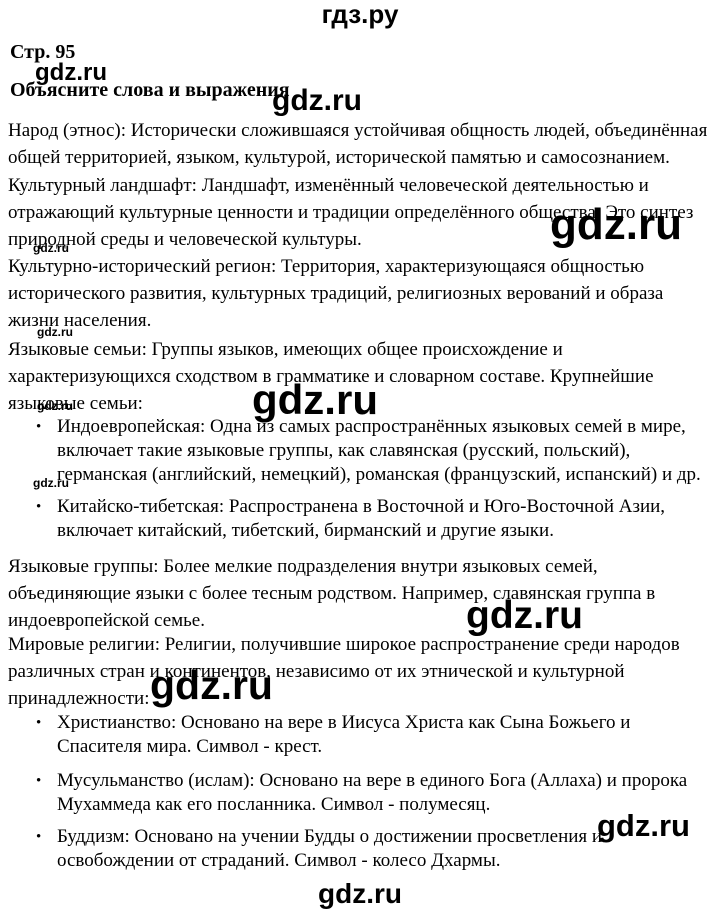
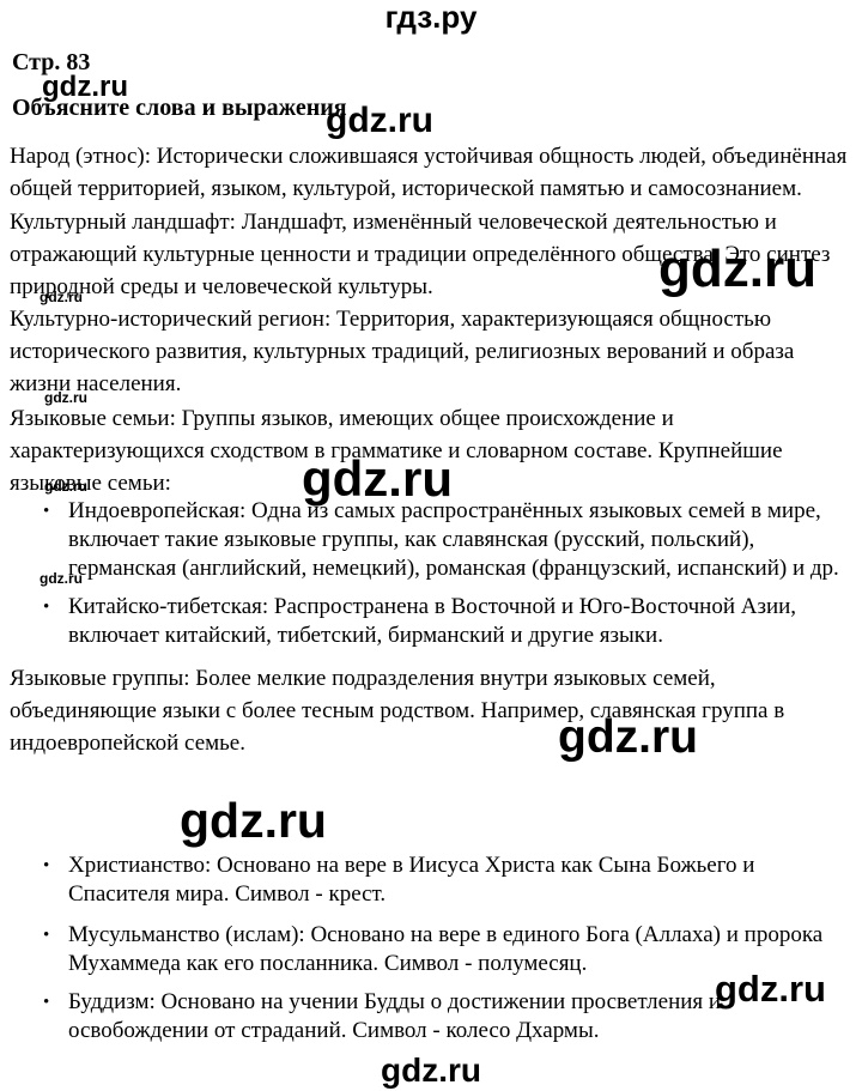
  гдз.ру
- Стр. 95
+ Стр. 83
  gdz.ru
  Объясните слова и выражения
  gdz.ru
  Народ (этнос): Исторически сложившаяся устойчивая общность людей, объединённая
  общей территорией, языком, культурой, исторической памятью и самосознанием.
  Культурный ландшафт: Ландшафт, изменённый человеческой деятельностью и
  отражающий культурные ценности и традиции определённого общества. Это синтез
  природной среды и человеческой культуры.
  gdz.ru
  gdz.ru
  Культурно-исторический регион: Территория, характеризующаяся общностью
  исторического развития, культурных традиций, религиозных верований и образа
  жизни населения.
  gdz.ru
  Языковые семьи: Группы языков, имеющих общее происхождение и
  характеризующихся сходством в грамматике и словарном составе. Крупнейшие
  языковые семьи:
  gdz.ru
  gdz.ru
  •
  Индоевропейская: Одна из самых распространённых языковых семей в мире,
  включает такие языковые группы, как славянская (русский, польский),
  германская (английский, немецкий), романская (французский, испанский) и др.
  gdz.ru
  •
  Китайско-тибетская: Распространена в Восточной и Юго-Восточной Азии,
  включает китайский, тибетский, бирманский и другие языки.
  Языковые группы: Более мелкие подразделения внутри языковых семей,
  объединяющие языки с более тесным родством. Например, славянская группа в
  индоевропейской семье.
  gdz.ru
- Мировые религии: Религии, получившие широкое распространение среди народов
- различных стран и континентов, независимо от их этнической и культурной
- принадлежности:
  gdz.ru
  •
  Христианство: Основано на вере в Иисуса Христа как Сына Божьего и
  Спасителя мира. Символ - крест.
  •
  Мусульманство (ислам): Основано на вере в единого Бога (Аллаха) и пророка
  Мухаммеда как его посланника. Символ - полумесяц.
  •
  Буддизм: Основано на учении Будды о достижении просветления и
  освобождении от страданий. Символ - колесо Дхармы.
  gdz.ru
  gdz.ru
